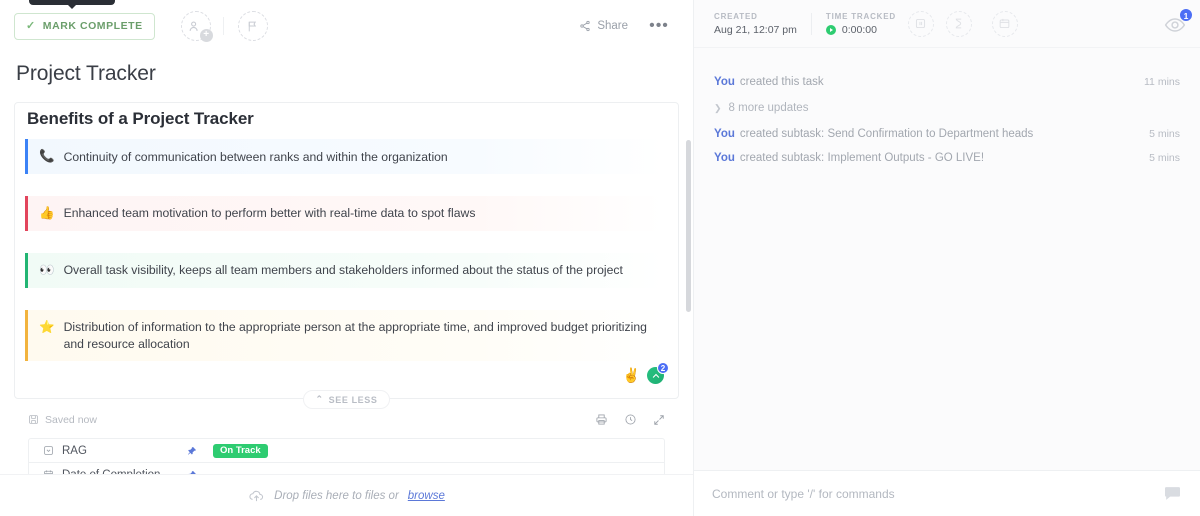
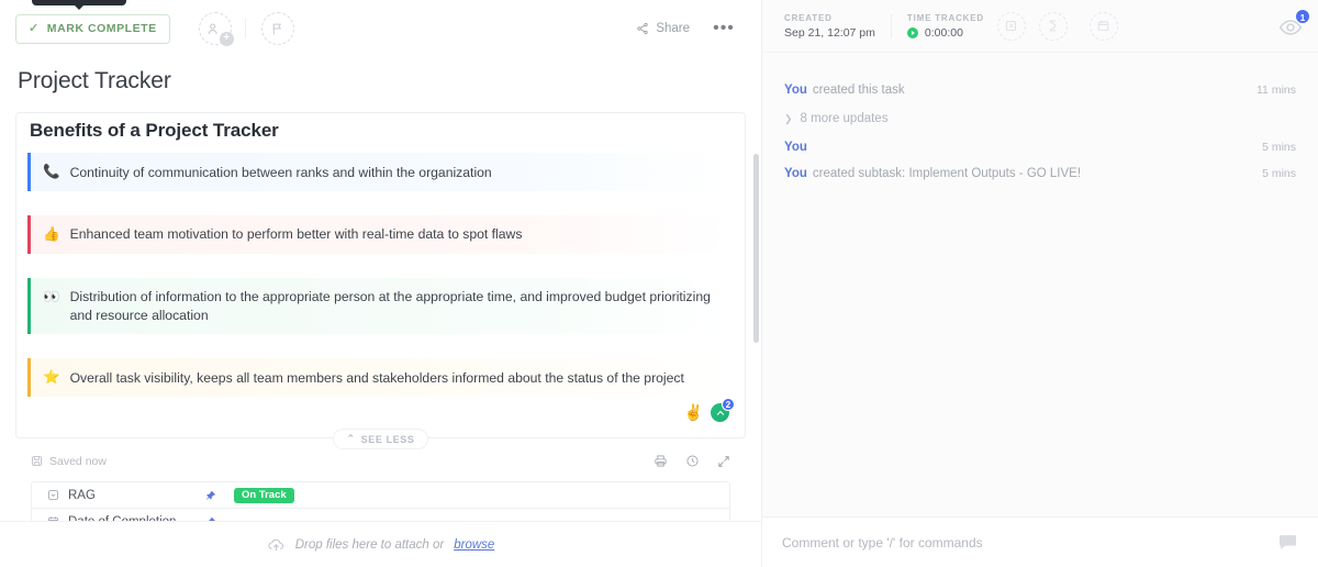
  ✓
  MARK COMPLETE
  +
  Share
  •••
  Project Tracker
  Benefits of a Project Tracker
  📞
  Continuity of communication between ranks and within the organization
  👍
  Enhanced team motivation to perform better with real-time data to spot flaws
  👀
- Overall task visibility, keeps all team members and stakeholders informed about the status of the project
+ Distribution of information to the appropriate person at the appropriate time, and improved budget prioritizing and resource allocation
  ⭐
- Distribution of information to the appropriate person at the appropriate time, and improved budget prioritizing and resource allocation
+ Overall task visibility, keeps all team members and stakeholders informed about the status of the project
  ✌️
  2
  ⌃
  SEE LESS
  Saved now
  RAG
  On Track
- Drop files here to files or
+ Drop files here to attach or
  browse
  CREATED
- Aug 21, 12:07 pm
+ Sep 21, 12:07 pm
  TIME TRACKED
  0:00:00
  1
  You
  created this task
  11 mins
  ❯
  8 more updates
  You
- created subtask: Send Confirmation to Department heads
  5 mins
  You
  created subtask: Implement Outputs - GO LIVE!
  5 mins
  Comment or type '/' for commands
